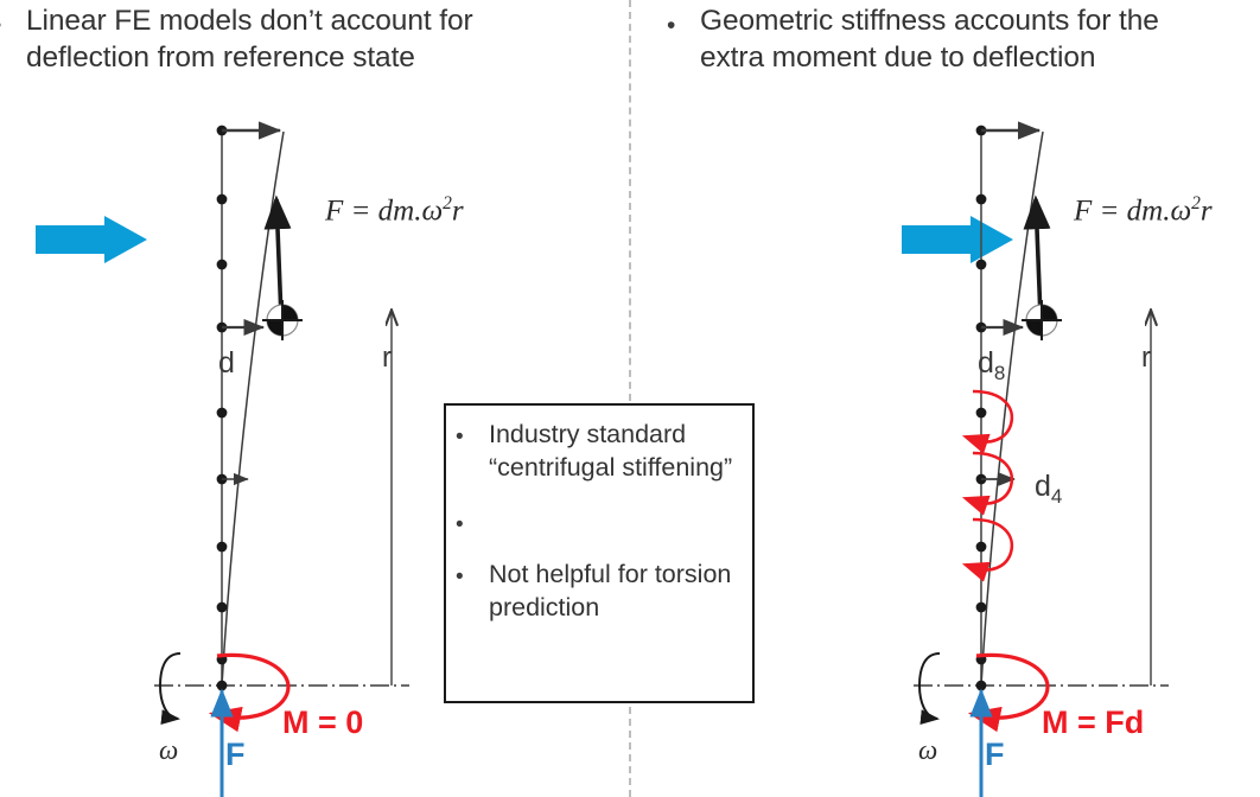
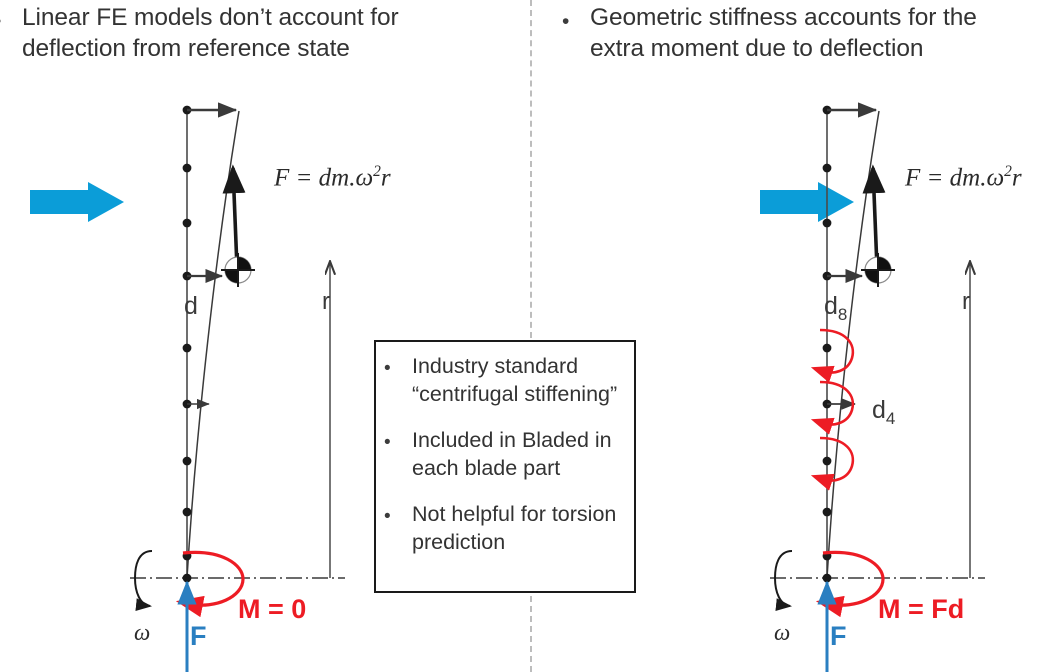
  Linear FE models don’t account for
  deflection from reference state
  •
  Geometric stiffness accounts for the
  extra moment due to deflection
  F = dm.ω2r
  F = dm.ω2r
  d
  r
  ω
  M = 0
  F
  d8
  d4
  r
  ω
  M = Fd
  F
  •
  Industry standard
  “centrifugal stiffening”
  •
+ Included in Bladed in
+ each blade part
  •
  Not helpful for torsion
  prediction
